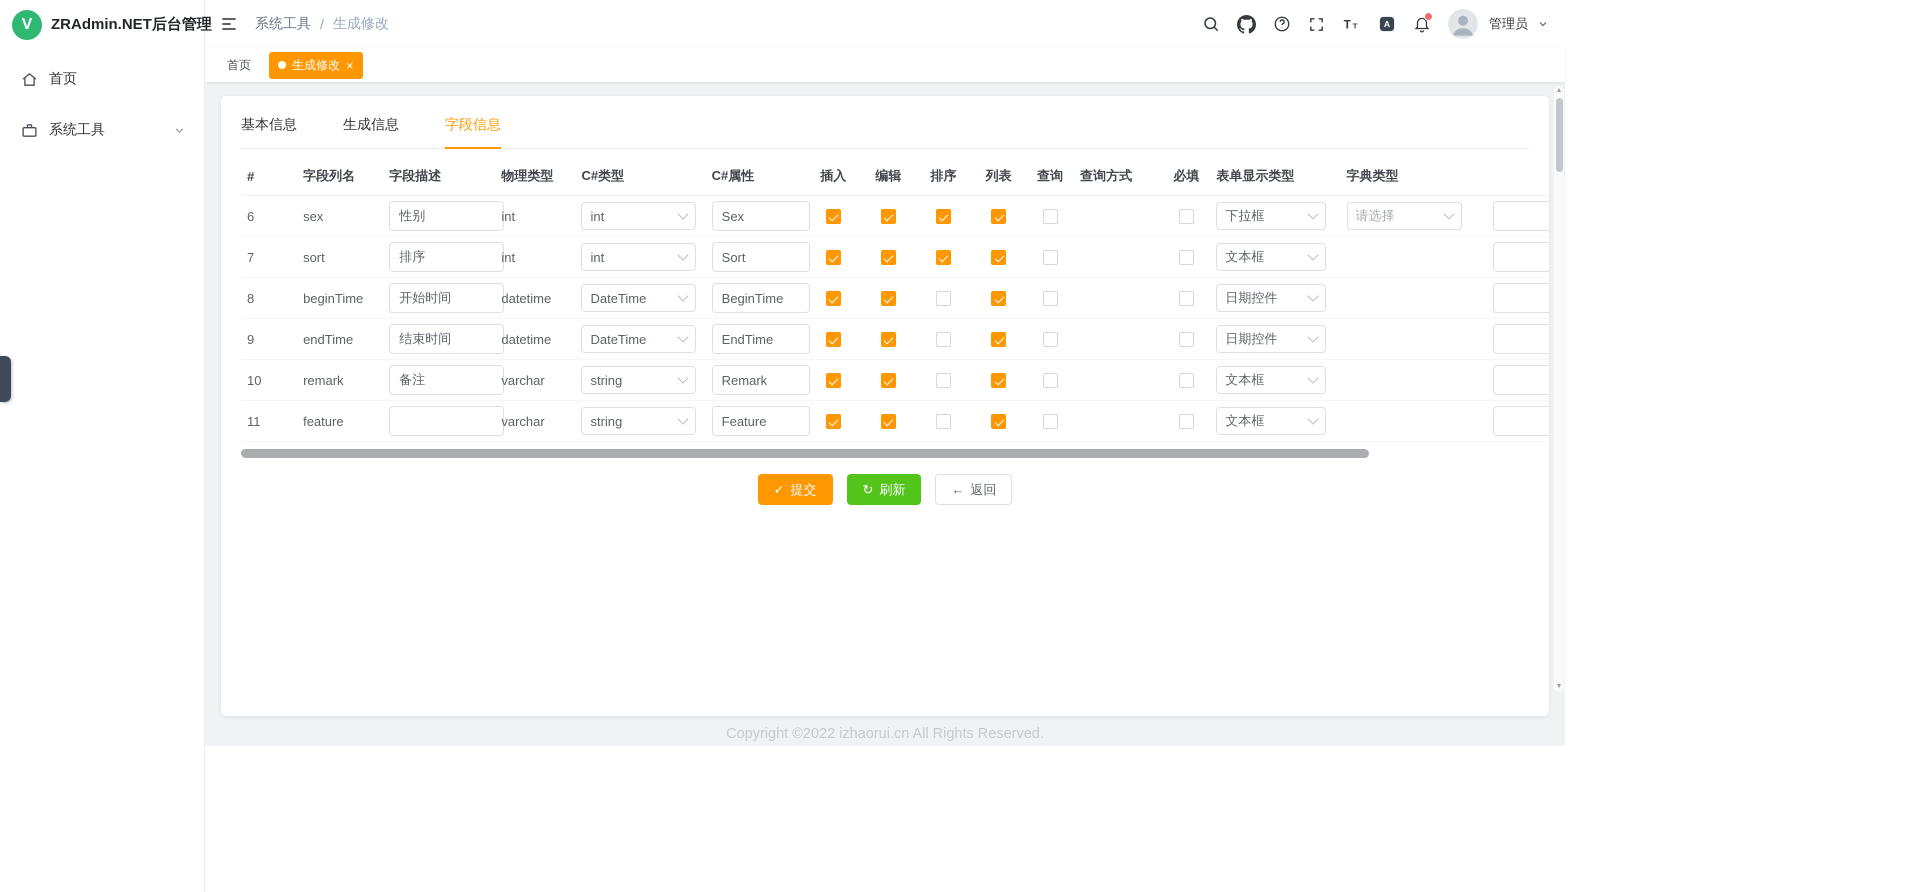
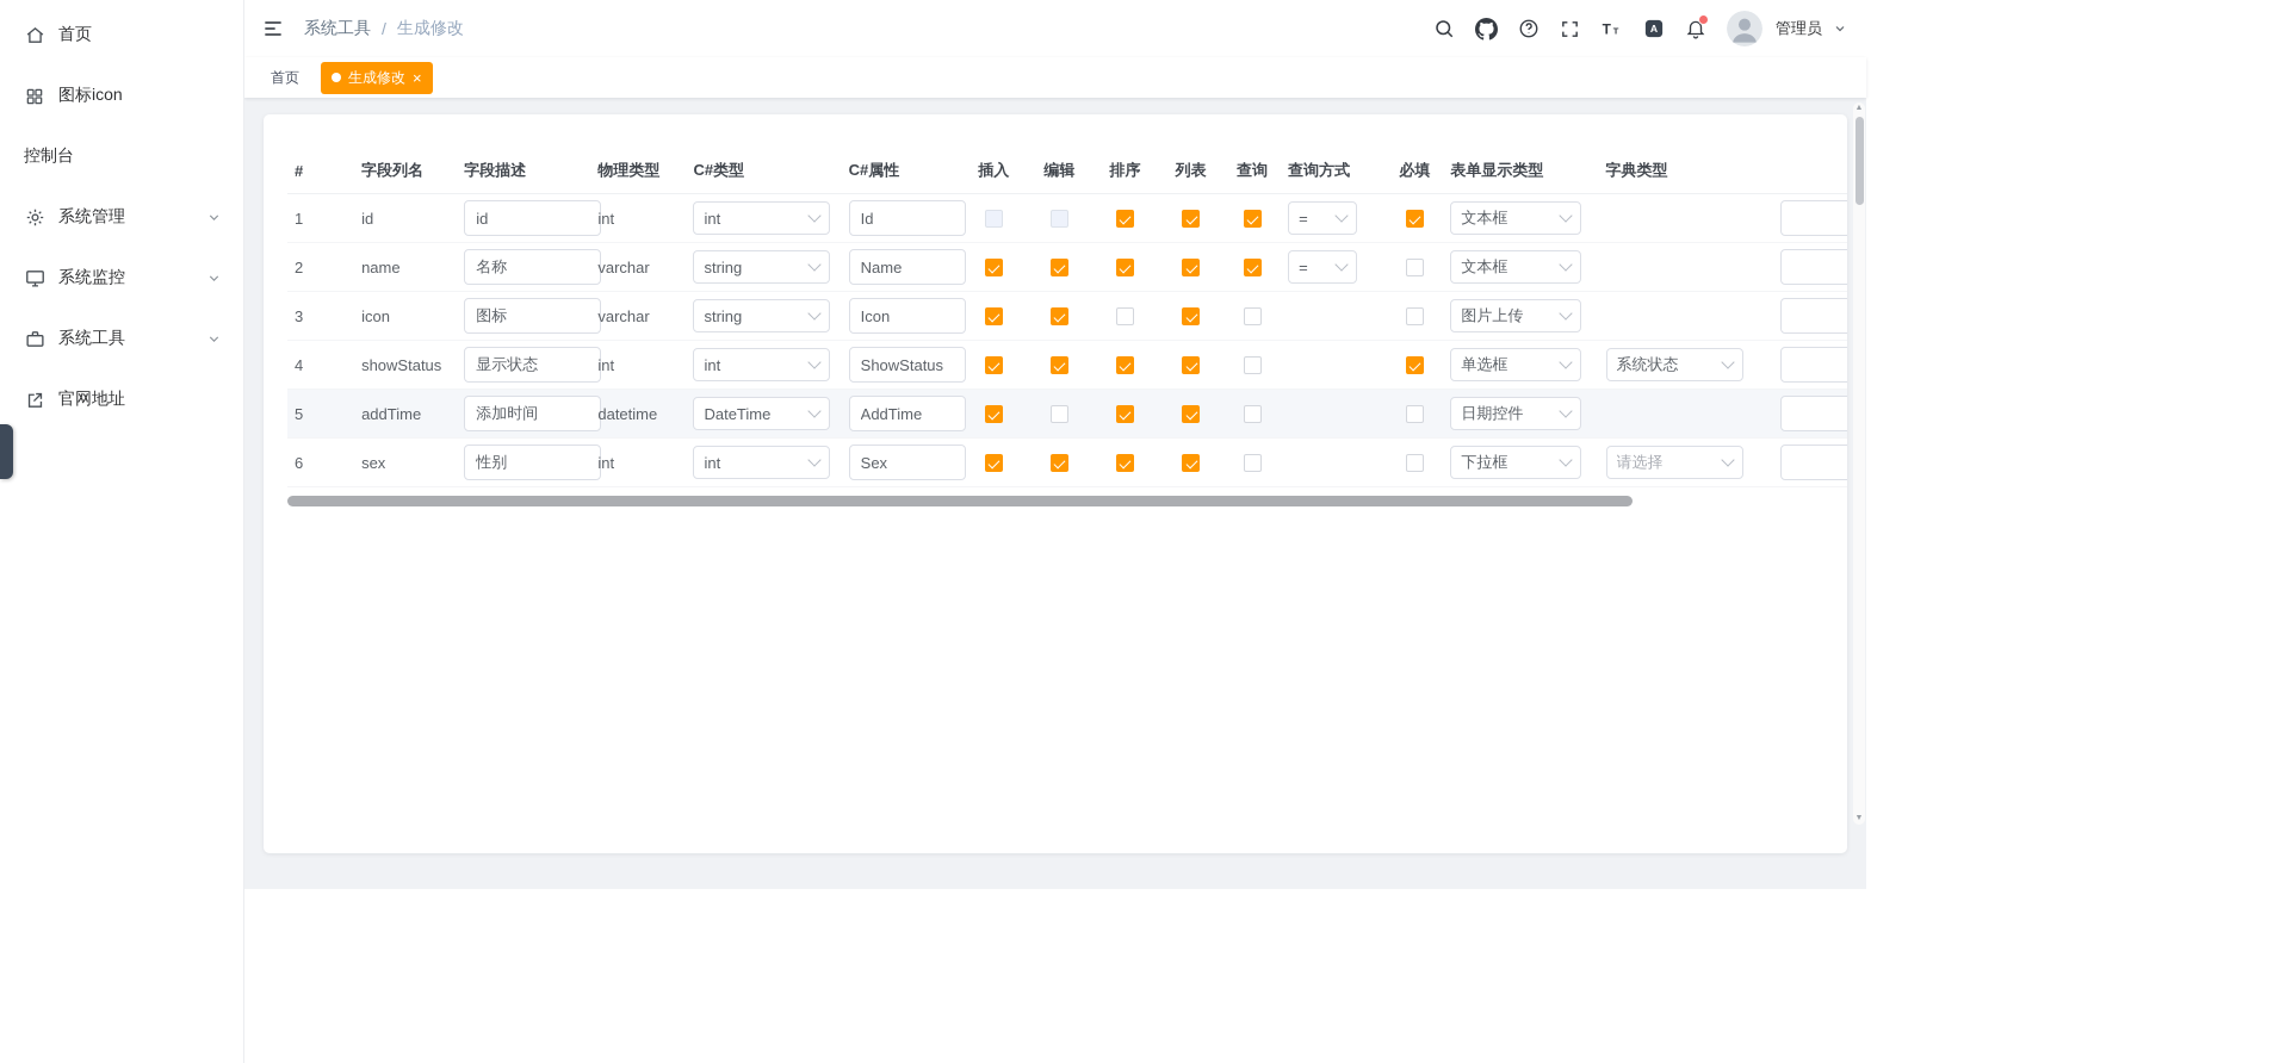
- V
- ZRAdmin.NET后台管理
  首页
+ 图标icon
+ 控制台
+ 系统管理
+ 系统监控
  系统工具
+ 官网地址
  系统工具
  /
  生成修改
  T
  T
  A
  管理员
  首页
  生成修改
  ×
- 基本信息
- 生成信息
- 字段信息
  #	字段列名	字段描述	物理类型	C#类型	C#属性	插入	编辑	排序	列表	查询	查询方式	必填	表单显示类型	字典类型
+ 1	id	id	int	int	Id						=		文本框
+ 2	name	名称	varchar	string	Name						=		文本框
+ 3	icon	图标	varchar	string	Icon								图片上传
+ 4	showStatus	显示状态	int	int	ShowStatus								单选框	系统状态
+ 5	addTime	添加时间	datetime	DateTime	AddTime								日期控件
  6	sex	性别	int	int	Sex								下拉框	请选择
- 7	sort	排序	int	int	Sort								文本框
- 8	beginTime	开始时间	datetime	DateTime	BeginTime								日期控件
- 9	endTime	结束时间	datetime	DateTime	EndTime								日期控件
- 10	remark	备注	varchar	string	Remark								文本框
- 11	feature		varchar	string	Feature								文本框
- ✓
- 提交
- ↻
- 刷新
- ←
- 返回
- Copyright ©2022 izhaorui.cn All Rights Reserved.
